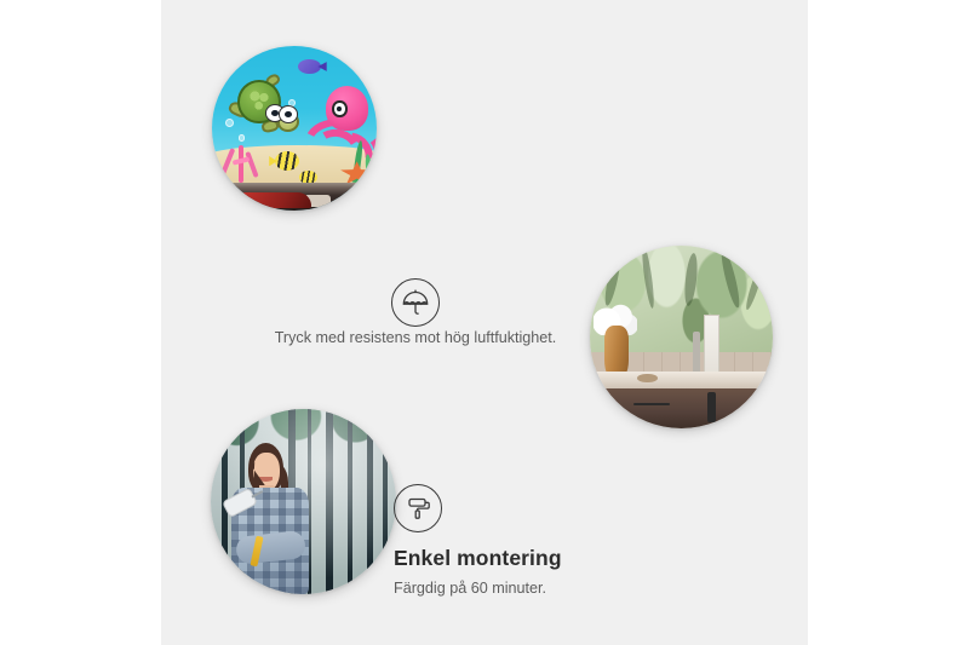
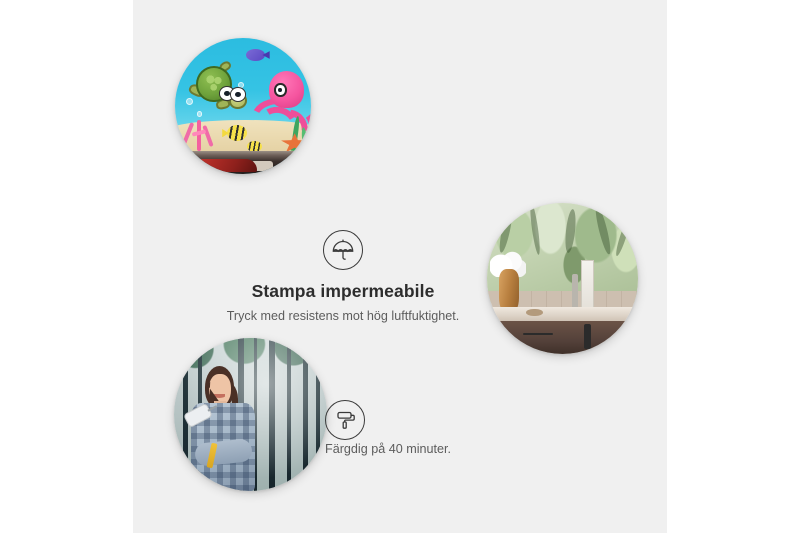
+ Stampa impermeabile
  Tryck med resistens mot hög luftfuktighet.
- Enkel montering
- Färgdig på 60 minuter.
+ Färgdig på 40 minuter.
